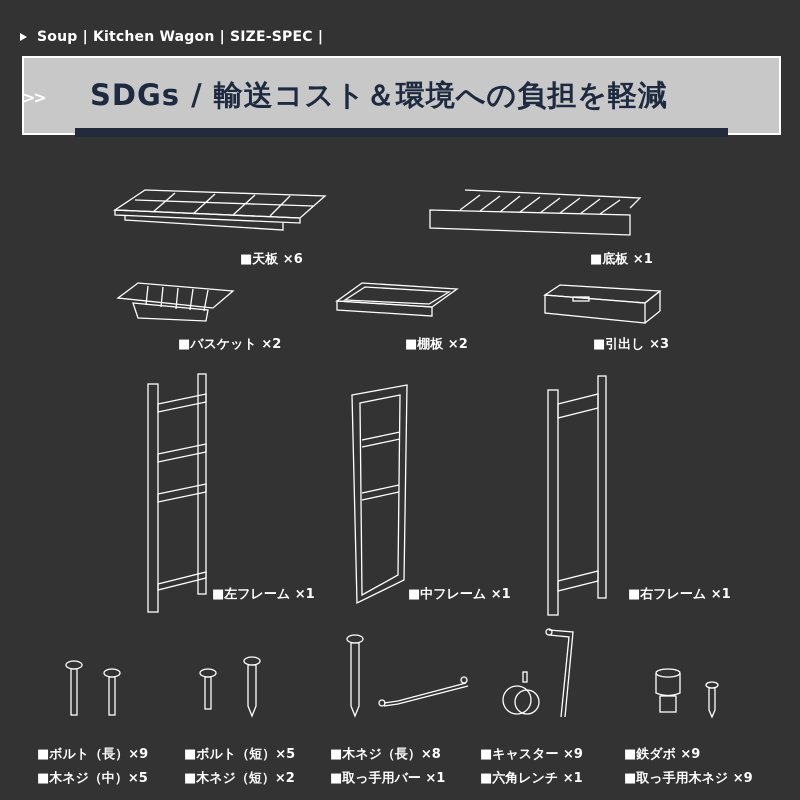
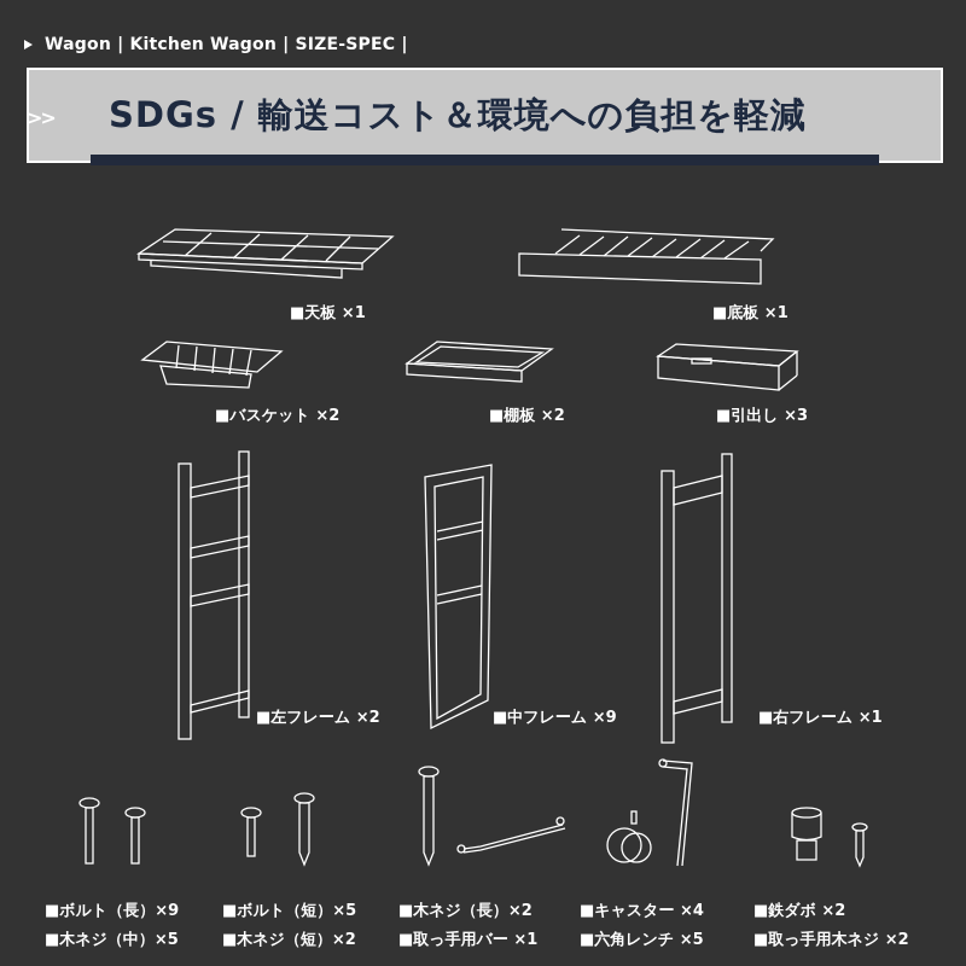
- Soup | Kitchen Wagon | SIZE-SPEC |
+ Wagon | Kitchen Wagon | SIZE-SPEC |
  >>
  SDGs / 輸送コスト＆環境への負担を軽減
- ■天板 ×6
+ ■天板 ×1
  ■底板 ×1
  ■バスケット ×2
  ■棚板 ×2
  ■引出し ×3
- ■左フレーム ×1
+ ■左フレーム ×2
- ■中フレーム ×1
+ ■中フレーム ×9
  ■右フレーム ×1
  ■ボルト（長）×9
  ■ボルト（短）×5
- ■木ネジ（長）×8
+ ■木ネジ（長）×2
- ■キャスター ×9
+ ■キャスター ×4
- ■鉄ダボ ×9
+ ■鉄ダボ ×2
  ■木ネジ（中）×5
  ■木ネジ（短）×2
  ■取っ手用バー ×1
- ■六角レンチ ×1
+ ■六角レンチ ×5
- ■取っ手用木ネジ ×9
+ ■取っ手用木ネジ ×2
